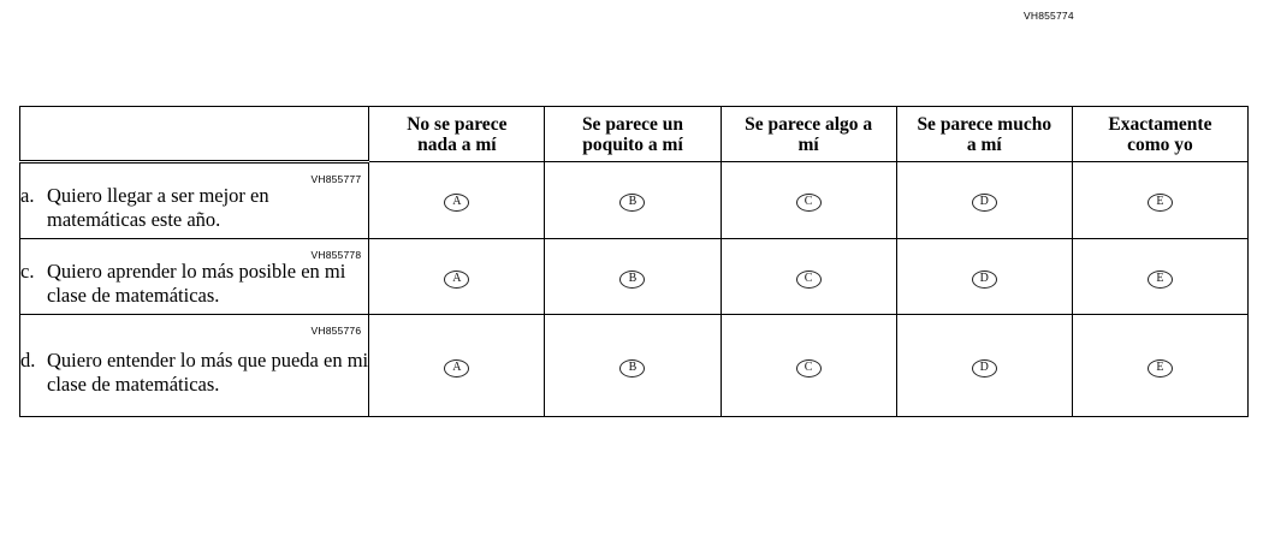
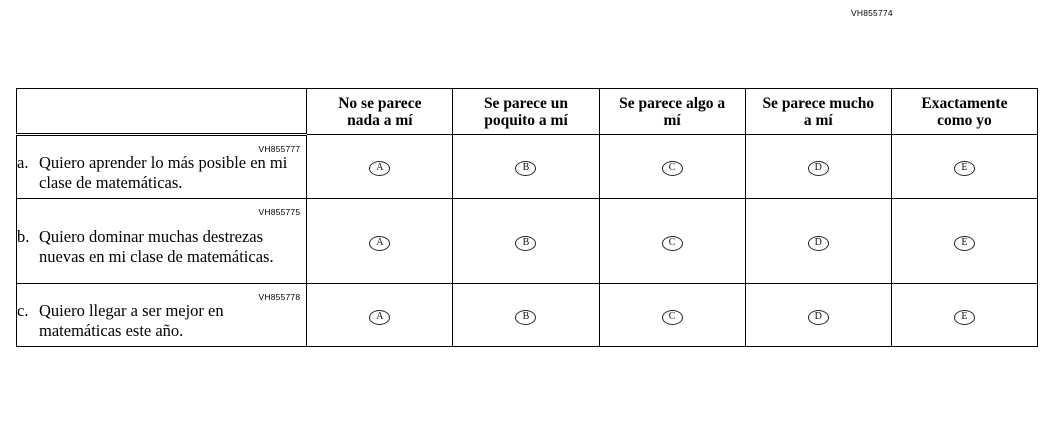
  VH855774
  	No se parece nada a mí	Se parece un poquito a mí	Se parece algo a mí	Se parece mucho a mí	Exactamente como yo
- VH855777 a. Quiero llegar a ser mejor en matemáticas este año.	A	B	C	D	E
+ VH855777 a. Quiero aprender lo más posible en mi clase de matemáticas.	A	B	C	D	E
+ VH855775 b. Quiero dominar muchas destrezas nuevas en mi clase de matemáticas.	A	B	C	D	E
- VH855778 c. Quiero aprender lo más posible en mi clase de matemáticas.	A	B	C	D	E
+ VH855778 c. Quiero llegar a ser mejor en matemáticas este año.	A	B	C	D	E
- VH855776 d. Quiero entender lo más que pueda en mi clase de matemáticas.	A	B	C	D	E
